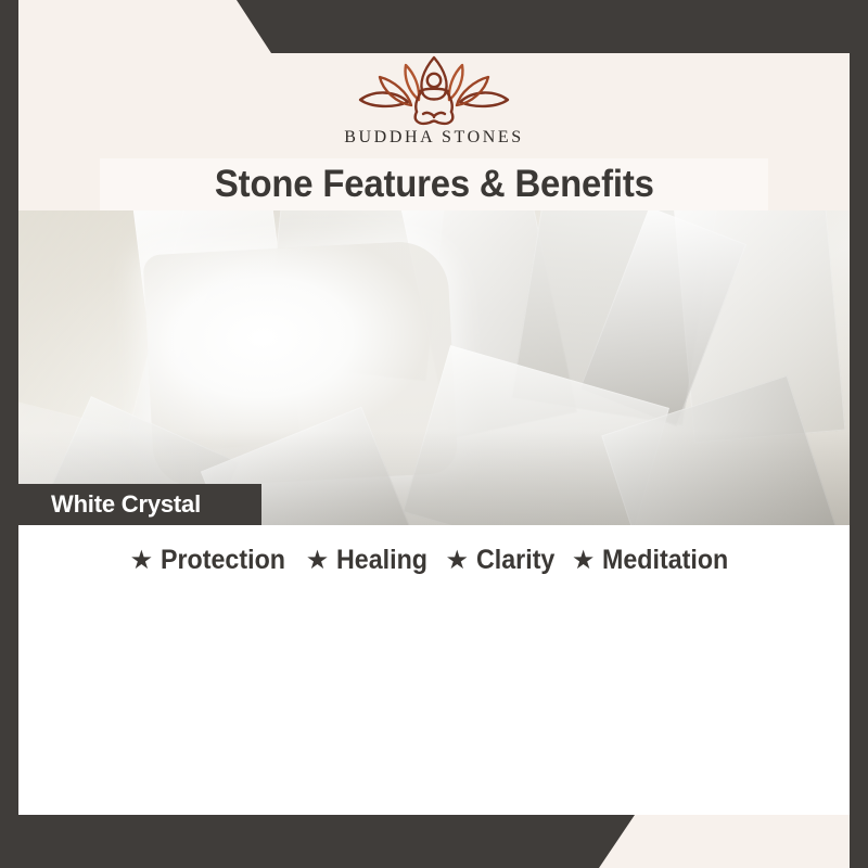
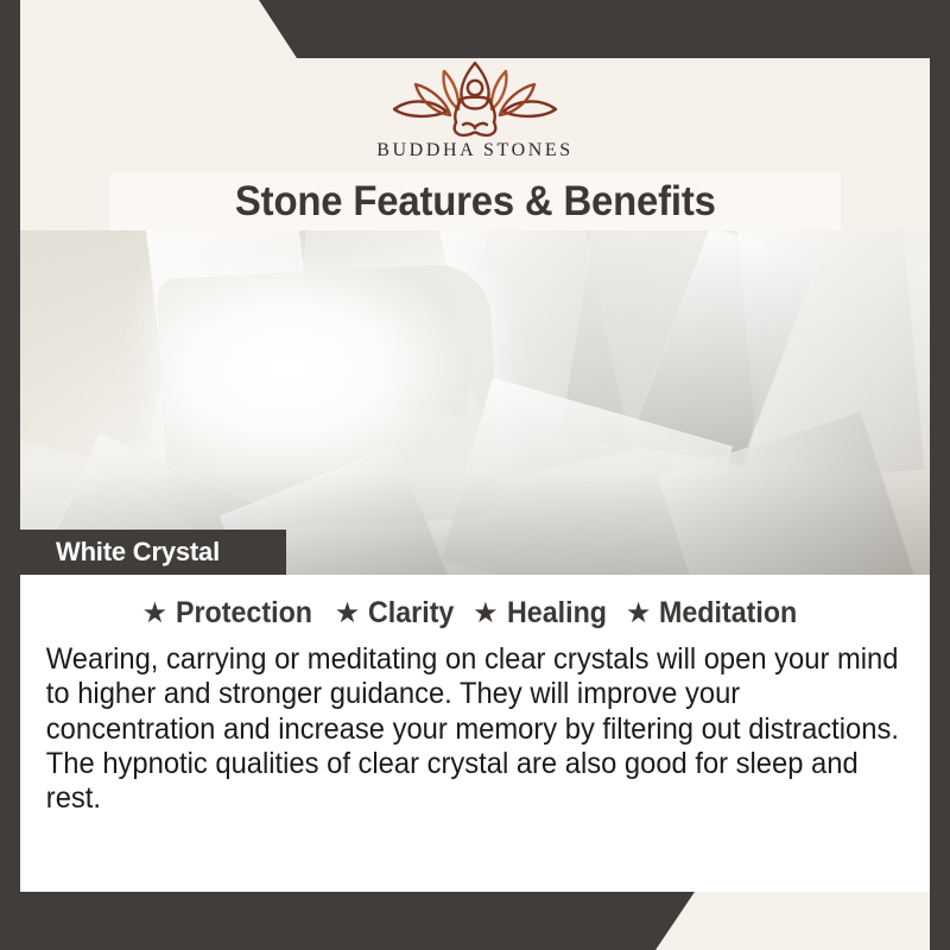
  BUDDHA STONES
  Stone Features & Benefits
  White Crystal
  ★
  Protection
  ★
- Healing
+ Clarity
  ★
- Clarity
+ Healing
  ★
  Meditation
+ Wearing, carrying or meditating on clear crystals will open your mind to higher and stronger guidance. They will improve your concentration and increase your memory by filtering out distractions. The hypnotic qualities of clear crystal are also good for sleep and rest.
